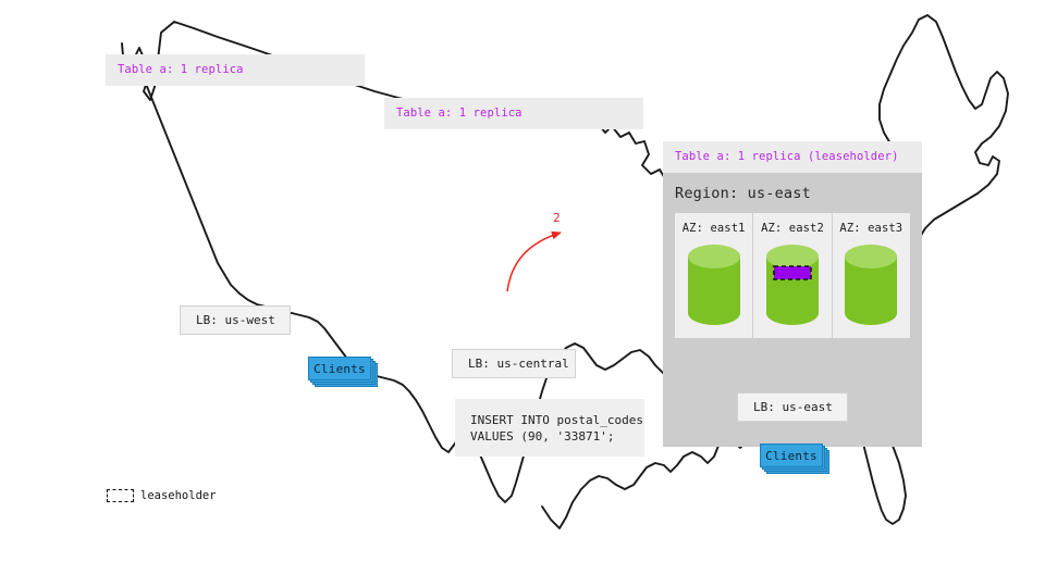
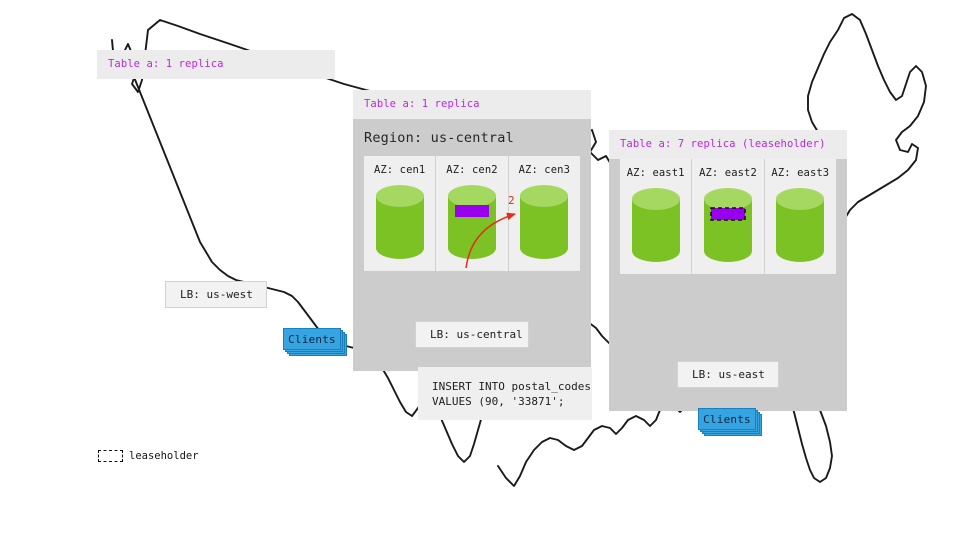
  Table a: 1 replica
  LB: us-west
  Clients
  Table a: 1 replica
+ Region: us-central
+ AZ: cen1
+ AZ: cen2
+ AZ: cen3
  LB: us-central
  INSERT INTO postal_codes
  VALUES (90, '33871';
- Table a: 1 replica (leaseholder)
+ Table a: 7 replica (leaseholder)
- Region: us-east
  AZ: east1
  AZ: east2
  AZ: east3
  LB: us-east
  Clients
  2
  leaseholder
